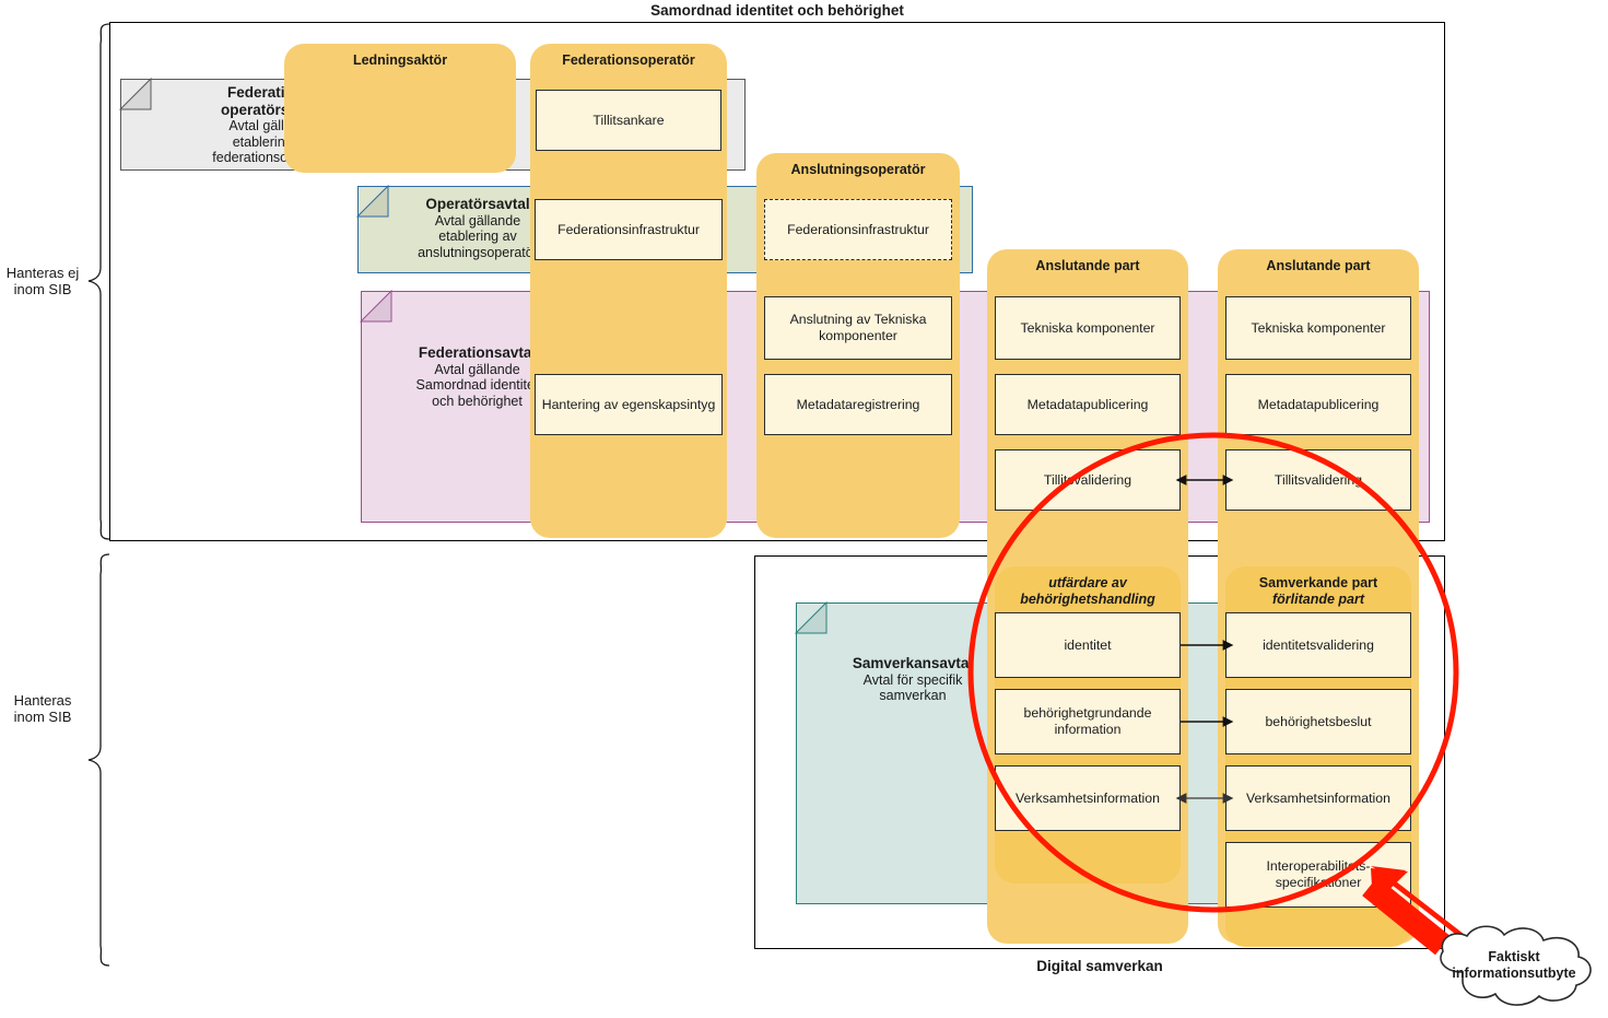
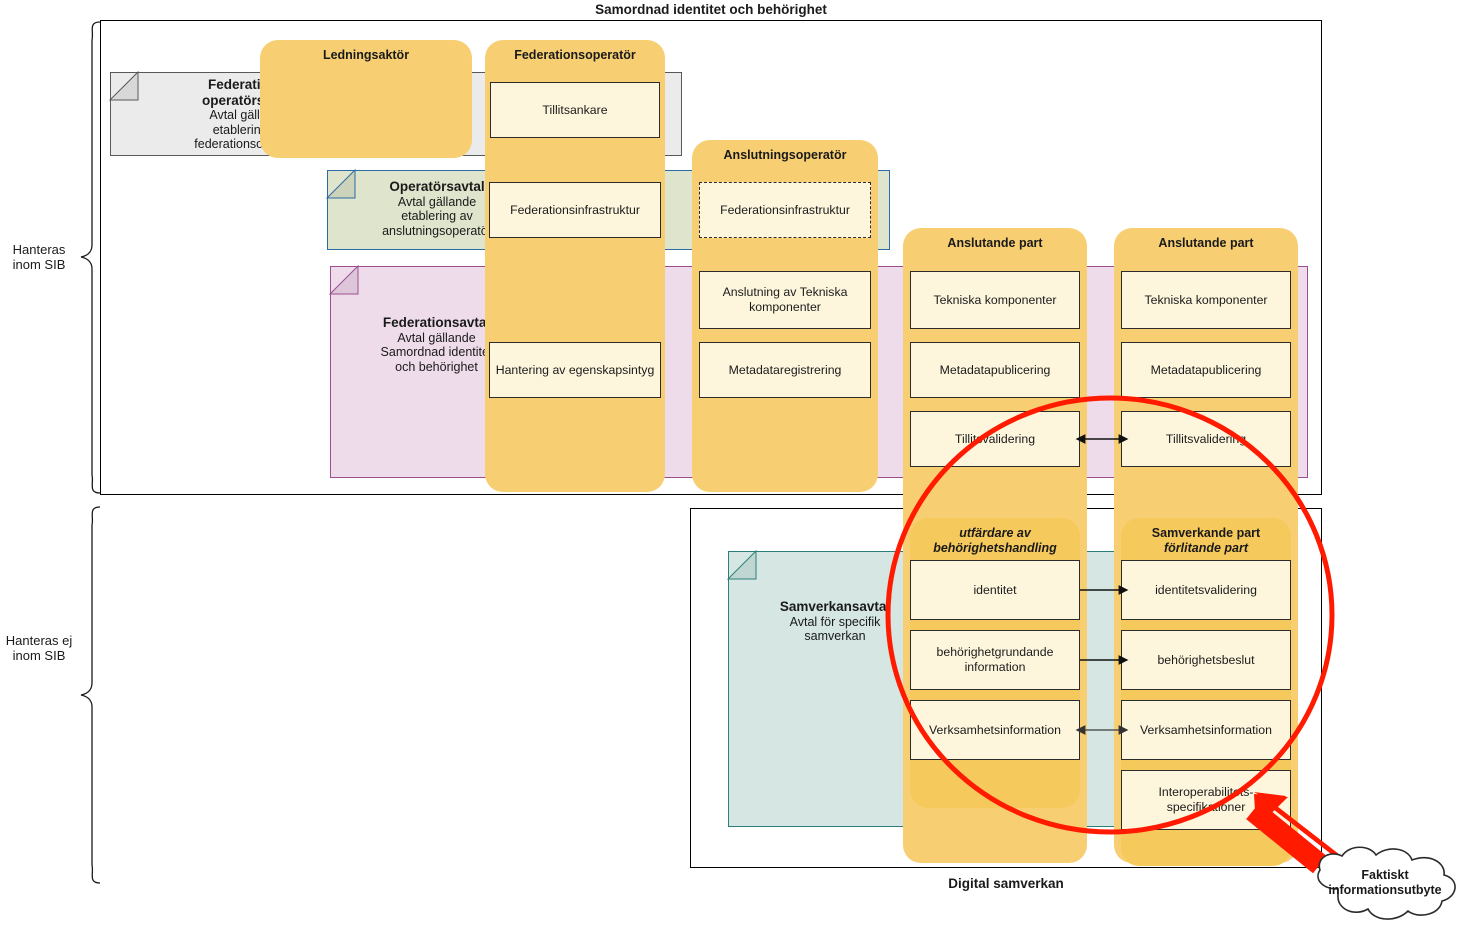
  Samordnad identitet och behörighet
  Digital samverkan
- Hanteras ej
+ Hanteras
  inom SIB
- Hanteras
+ Hanteras ej
  inom SIB
  etablerin
  Operatörsavtal
  Avtal gällande
  etablering av
  anslutningsoperat
  Federationsavta
  Avtal gällande
  Samordnad identit
  och behörighet
  Samverkansavta
  Avtal för specifik
  samverkan
  Ledningsaktör
  Federationsoperatör
  Anslutningsoperatör
  Anslutande part
  Anslutande part
  utfärdare av
  behörighetshandling
  Samverkande part
  förlitande part
  Tillitsankare
  Federationsinfrastruktur
  Hantering av egenskapsintyg
  Federationsinfrastruktur
  Anslutning av Tekniska komponenter
  Metadataregistrering
  Tekniska komponenter
  Metadatapublicering
  Tillitvalidering
  Tekniska komponenter
  Metadatapublicering
  Tillitsvalideri
  identitet
  behörighetgrundande information
  Verksamhetsinformation
  identitetsvalidering
  behörighetsbeslut
  Verksamhetsinformation
  Interoperabilits- specifikioner
  Faktiskt
  informationsutbyte
